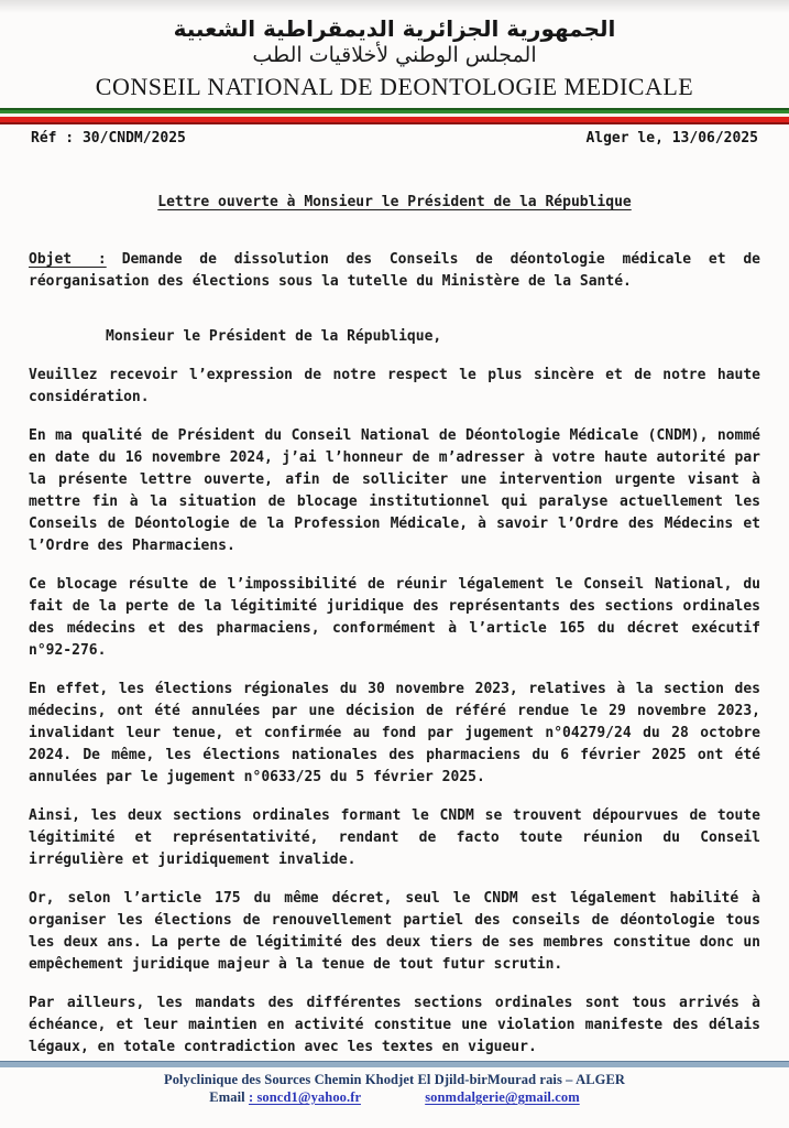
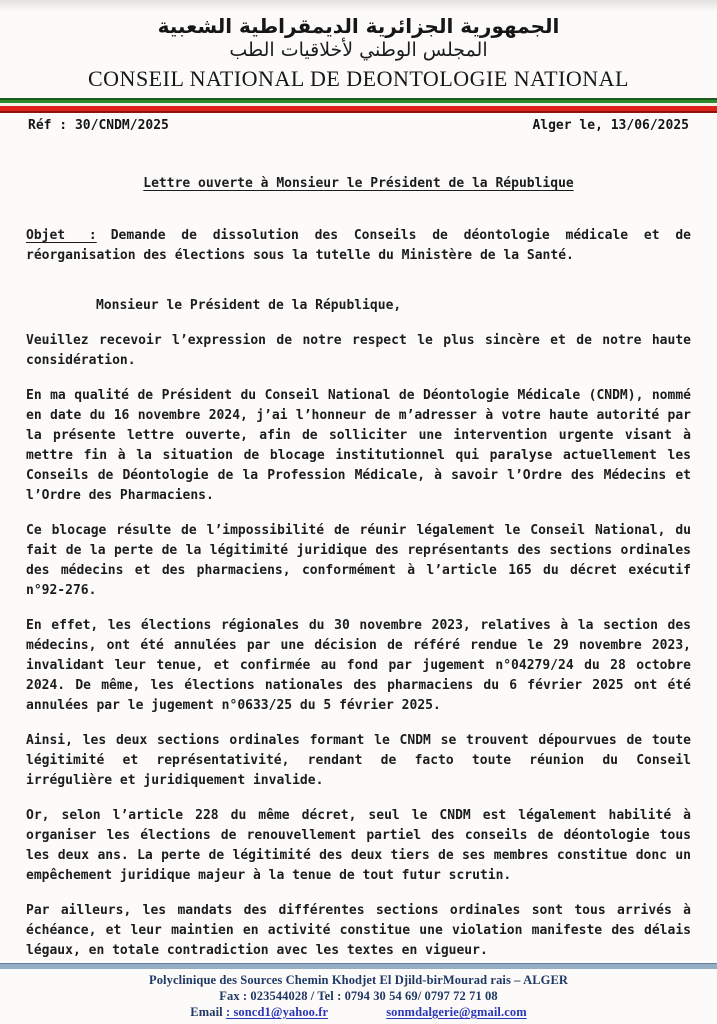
  الجمهورية الجزائرية الديمقراطية الشعبية
  المجلس الوطني لأخلاقيات الطب
- CONSEIL NATIONAL DE DEONTOLOGIE MEDICALE
+ CONSEIL NATIONAL DE DEONTOLOGIE NATIONAL
  Réf : 30/CNDM/2025
  Alger le, 13/06/2025
  Lettre ouverte à Monsieur le Président de la République
  Objet : Demande de dissolution des Conseils de déontologie médicale et de réorganisation des élections sous la tutelle du Ministère de la Santé.
  Monsieur le Président de la République,
  Veuillez recevoir l’expression de notre respect le plus sincère et de notre haute considération.
  En ma qualité de Président du Conseil National de Déontologie Médicale (CNDM), nommé en date du 16 novembre 2024, j’ai l’honneur de m’adresser à votre haute autorité par la présente lettre ouverte, afin de solliciter une intervention urgente visant à mettre fin à la situation de blocage institutionnel qui paralyse actuellement les Conseils de Déontologie de la Profession Médicale, à savoir l’Ordre des Médecins et l’Ordre des Pharmaciens.
  Ce blocage résulte de l’impossibilité de réunir légalement le Conseil National, du fait de la perte de la légitimité juridique des représentants des sections ordinales des médecins et des pharmaciens, conformément à l’article 165 du décret exécutif n°92-276.
  En effet, les élections régionales du 30 novembre 2023, relatives à la section des médecins, ont été annulées par une décision de référé rendue le 29 novembre 2023, invalidant leur tenue, et confirmée au fond par jugement n°04279/24 du 28 octobre 2024. De même, les élections nationales des pharmaciens du 6 février 2025 ont été annulées par le jugement n°0633/25 du 5 février 2025.
  Ainsi, les deux sections ordinales formant le CNDM se trouvent dépourvues de toute légitimité et représentativité, rendant de facto toute réunion du Conseil irrégulière et juridiquement invalide.
- Or, selon l’article 175 du même décret, seul le CNDM est légalement habilité à organiser les élections de renouvellement partiel des conseils de déontologie tous les deux ans. La perte de légitimité des deux tiers de ses membres constitue donc un empêchement juridique majeur à la tenue de tout futur scrutin.
+ Or, selon l’article 228 du même décret, seul le CNDM est légalement habilité à organiser les élections de renouvellement partiel des conseils de déontologie tous les deux ans. La perte de légitimité des deux tiers de ses membres constitue donc un empêchement juridique majeur à la tenue de tout futur scrutin.
  Par ailleurs, les mandats des différentes sections ordinales sont tous arrivés à échéance, et leur maintien en activité constitue une violation manifeste des délais légaux, en totale contradiction avec les textes en vigueur.
  Polyclinique des Sources Chemin Khodjet El Djild-birMourad rais – ALGER
+ Fax : 023544028 / Tel : 0794 30 54 69/ 0797 72 71 08
  Email : soncd1@yahoo.fr sonmdalgerie@gmail.com
